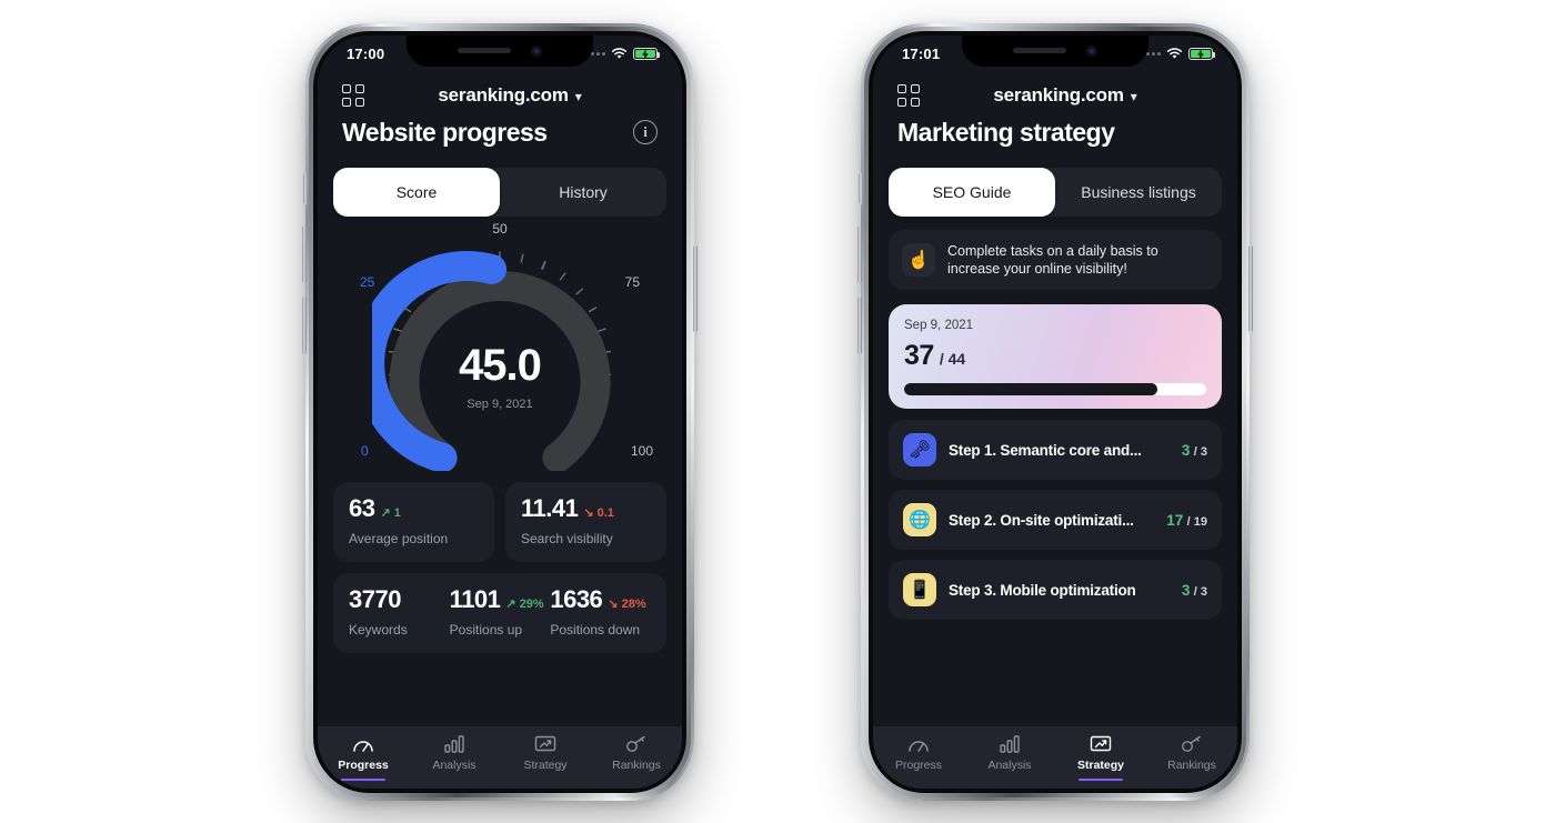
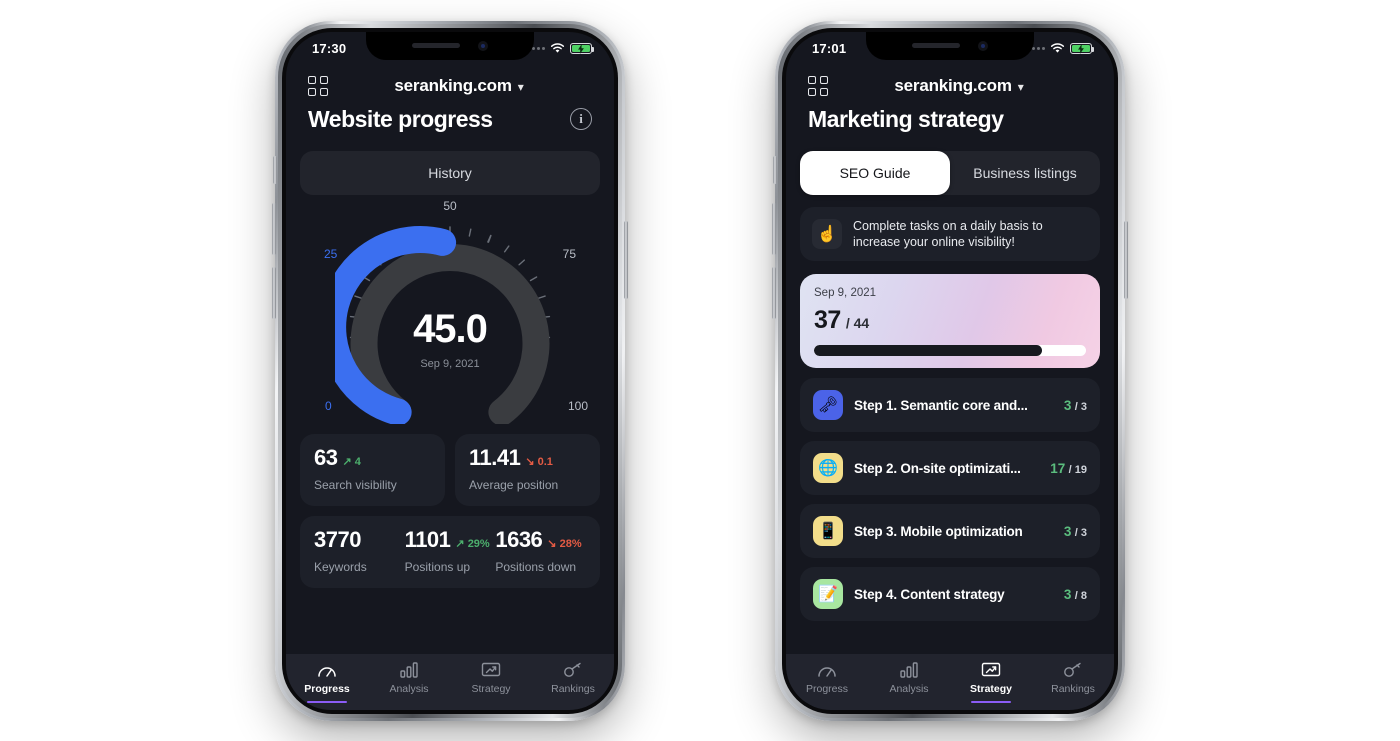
- 17:00
+ 17:30
  seranking.com
  ▾
  Website progress
  i
- Score
  History
  50
  25
  75
  0
  100
  45.0
  Sep 9, 2021
  63
- ↗ 1
+ ↗ 4
- Average position
+ Search visibility
  11.41
  ↘ 0.1
- Search visibility
+ Average position
  3770
  Keywords
  1101
  ↗ 29%
  Positions up
  1636
  ↘ 28%
  Positions down
  Progress
  Analysis
  Strategy
  Rankings
  17:01
  seranking.com
  ▾
  Marketing strategy
  SEO Guide
  Business listings
  ☝
  Complete tasks on a daily basis to increase your online visibility!
  Sep 9, 2021
  37
  / 44
  🗝
  Step 1. Semantic core and...
  3 / 3
  🌐
  Step 2. On-site optimizati...
  17 / 19
  📱
  Step 3. Mobile optimization
  3 / 3
+ 📝
+ Step 4. Content strategy
+ 3 / 8
  Progress
  Analysis
  Strategy
  Rankings
